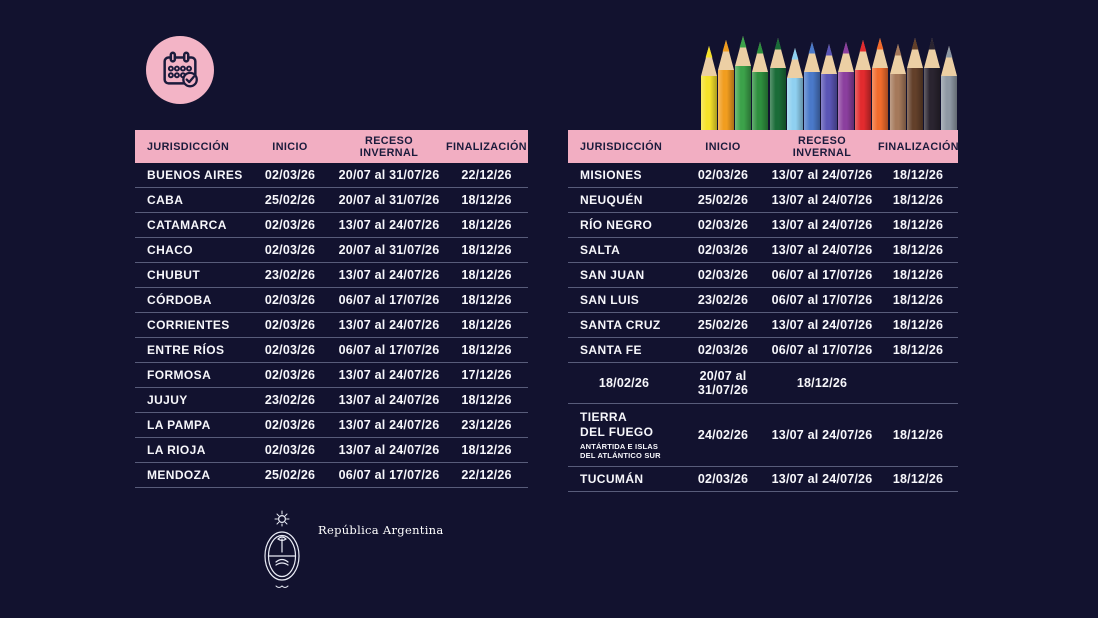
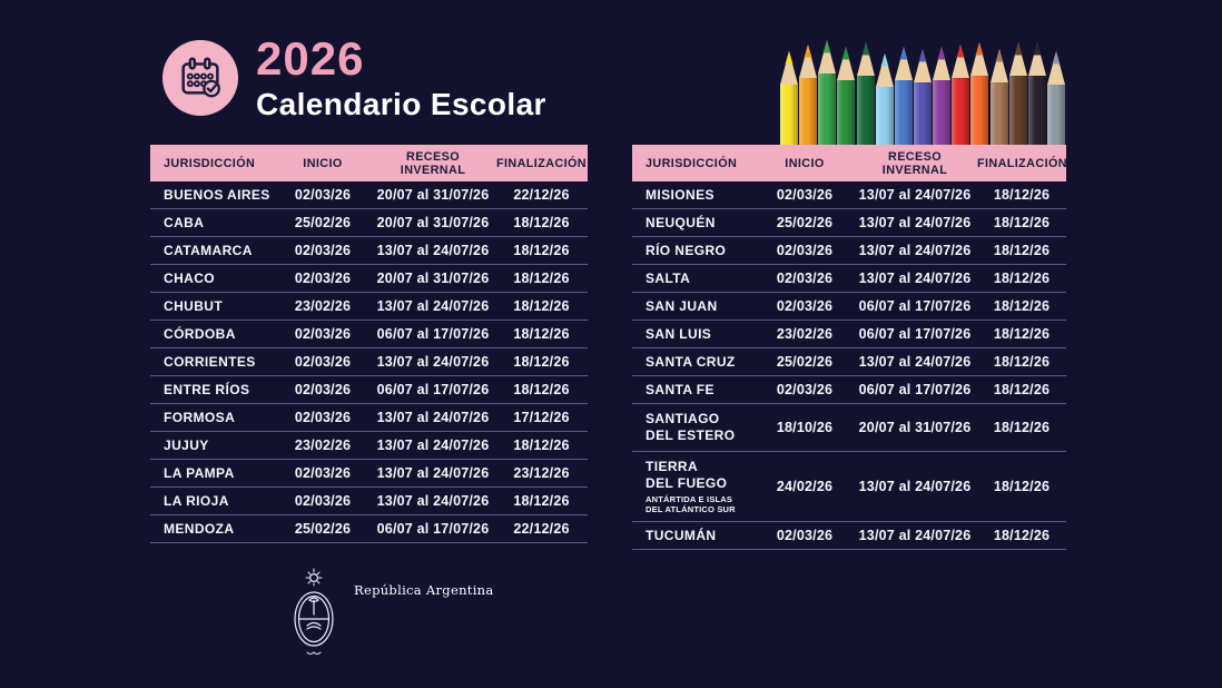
+ 2026
+ Calendario Escolar
  JURISDICCIÓN
  INICIO
  RECESO INVERNAL
  FINALIZACIÓN
  BUENOS AIRES
  02/03/26
  20/07 al 31/07/26
  22/12/26
  CABA
  25/02/26
  20/07 al 31/07/26
  18/12/26
  CATAMARCA
  02/03/26
  13/07 al 24/07/26
  18/12/26
  CHACO
  02/03/26
  20/07 al 31/07/26
  18/12/26
  CHUBUT
  23/02/26
  13/07 al 24/07/26
  18/12/26
  CÓRDOBA
  02/03/26
  06/07 al 17/07/26
  18/12/26
  CORRIENTES
  02/03/26
  13/07 al 24/07/26
  18/12/26
  ENTRE RÍOS
  02/03/26
  06/07 al 17/07/26
  18/12/26
  FORMOSA
  02/03/26
  13/07 al 24/07/26
  17/12/26
  JUJUY
  23/02/26
  13/07 al 24/07/26
  18/12/26
  LA PAMPA
  02/03/26
  13/07 al 24/07/26
  23/12/26
  LA RIOJA
  02/03/26
  13/07 al 24/07/26
  18/12/26
  MENDOZA
  25/02/26
  06/07 al 17/07/26
  22/12/26
  JURISDICCIÓN
  INICIO
  RECESO INVERNAL
  FINALIZACIÓN
  MISIONES
  02/03/26
  13/07 al 24/07/26
  18/12/26
  NEUQUÉN
  25/02/26
  13/07 al 24/07/26
  18/12/26
  RÍO NEGRO
  02/03/26
  13/07 al 24/07/26
  18/12/26
  SALTA
  02/03/26
  13/07 al 24/07/26
  18/12/26
  SAN JUAN
  02/03/26
  06/07 al 17/07/26
  18/12/26
  SAN LUIS
  23/02/26
  06/07 al 17/07/26
  18/12/26
  SANTA CRUZ
  25/02/26
  13/07 al 24/07/26
  18/12/26
  SANTA FE
  02/03/26
  06/07 al 17/07/26
  18/12/26
+ SANTIAGO
+ DEL ESTERO
- 18/02/26
+ 18/10/26
  20/07 al 31/07/26
  18/12/26
  TIERRA
  DEL FUEGO
  ANTÁRTIDA E ISLAS
  DEL ATLÁNTICO SUR
  24/02/26
  13/07 al 24/07/26
  18/12/26
  TUCUMÁN
  02/03/26
  13/07 al 24/07/26
  18/12/26
  República Argentina
